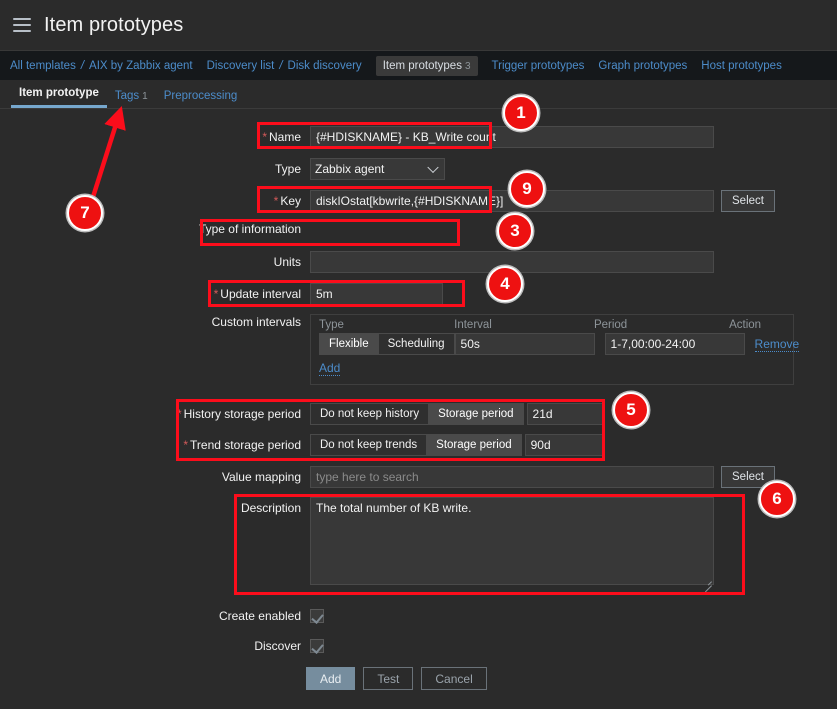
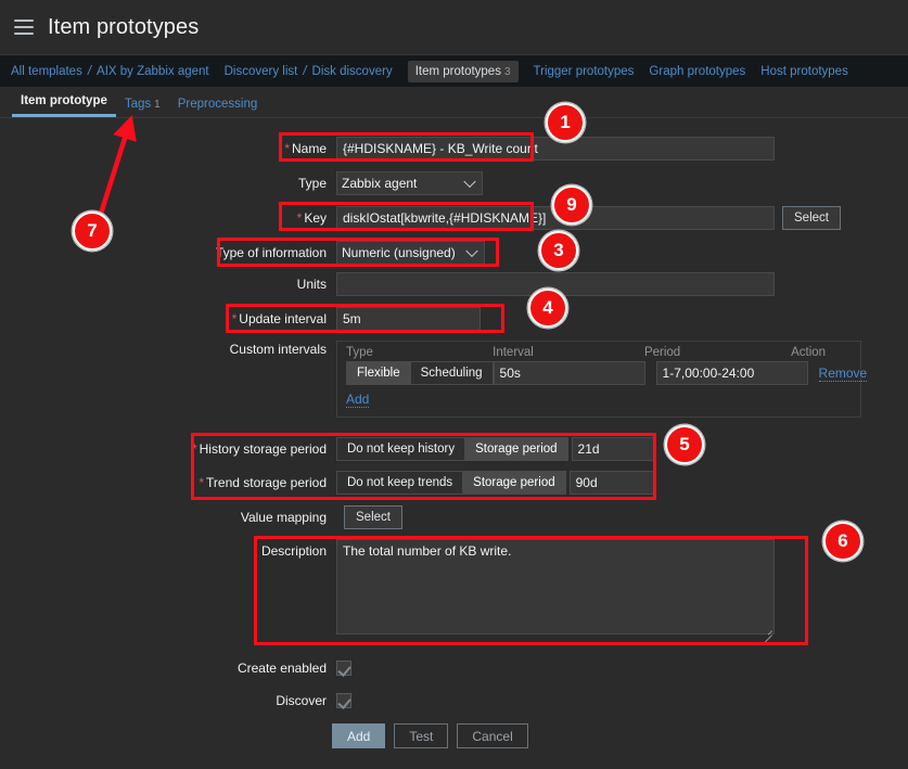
  Item prototypes
  All templates
  /
  AIX by Zabbix agent
  Discovery list
  /
  Disk discovery
  Item prototypes 3
  Trigger prototypes
  Graph prototypes
  Host prototypes
  Item prototype
  Tags 1
  Preprocessing
  * Name
  {#HDISKNAME} - KB_Write count
  Type
  Zabbix agent
  * Key
  diskIOstat[kbwrite,{#HDISKNAME}]
  Select
  Type of information
+ Numeric (unsigned)
  Units
  * Update interval
  5m
  Custom intervals
  Type
  Interval
  Period
  Action
  Flexible
  Scheduling
  50s
  1-7,00:00-24:00
  Remove
  Add
  * History storage period
  Do not keep history
  Storage period
  21d
  * Trend storage period
  Do not keep trends
  Storage period
  90d
  Value mapping
- type here to search
  Select
  Description
  The total number of KB write.
  Create enabled
  Discover
  Add
  Test
  Cancel
  1
  9
  3
  4
  5
  6
  7
